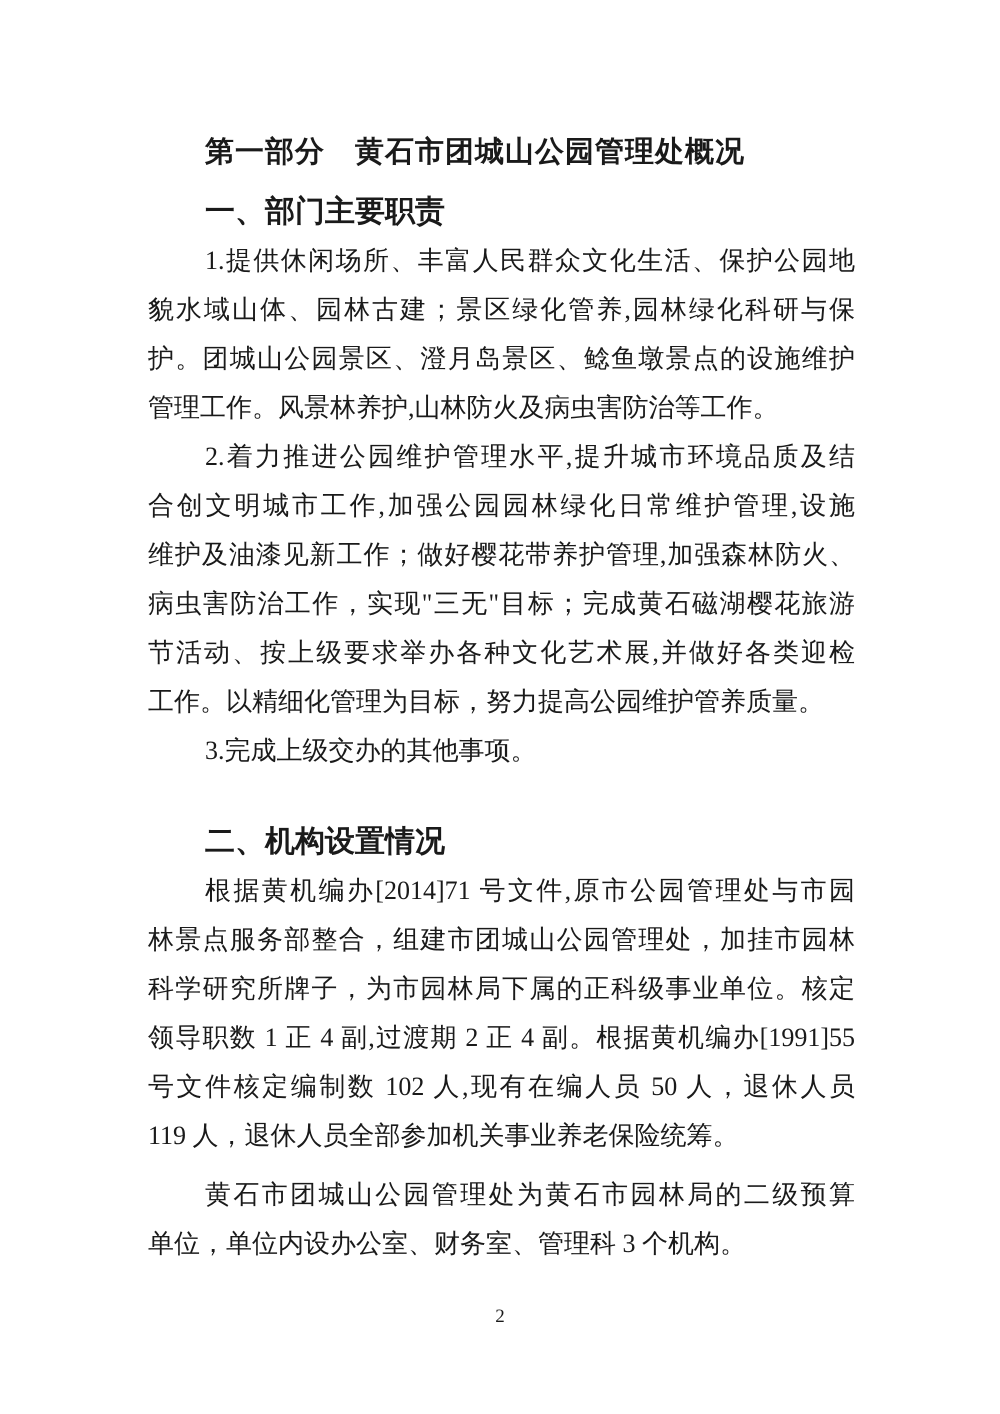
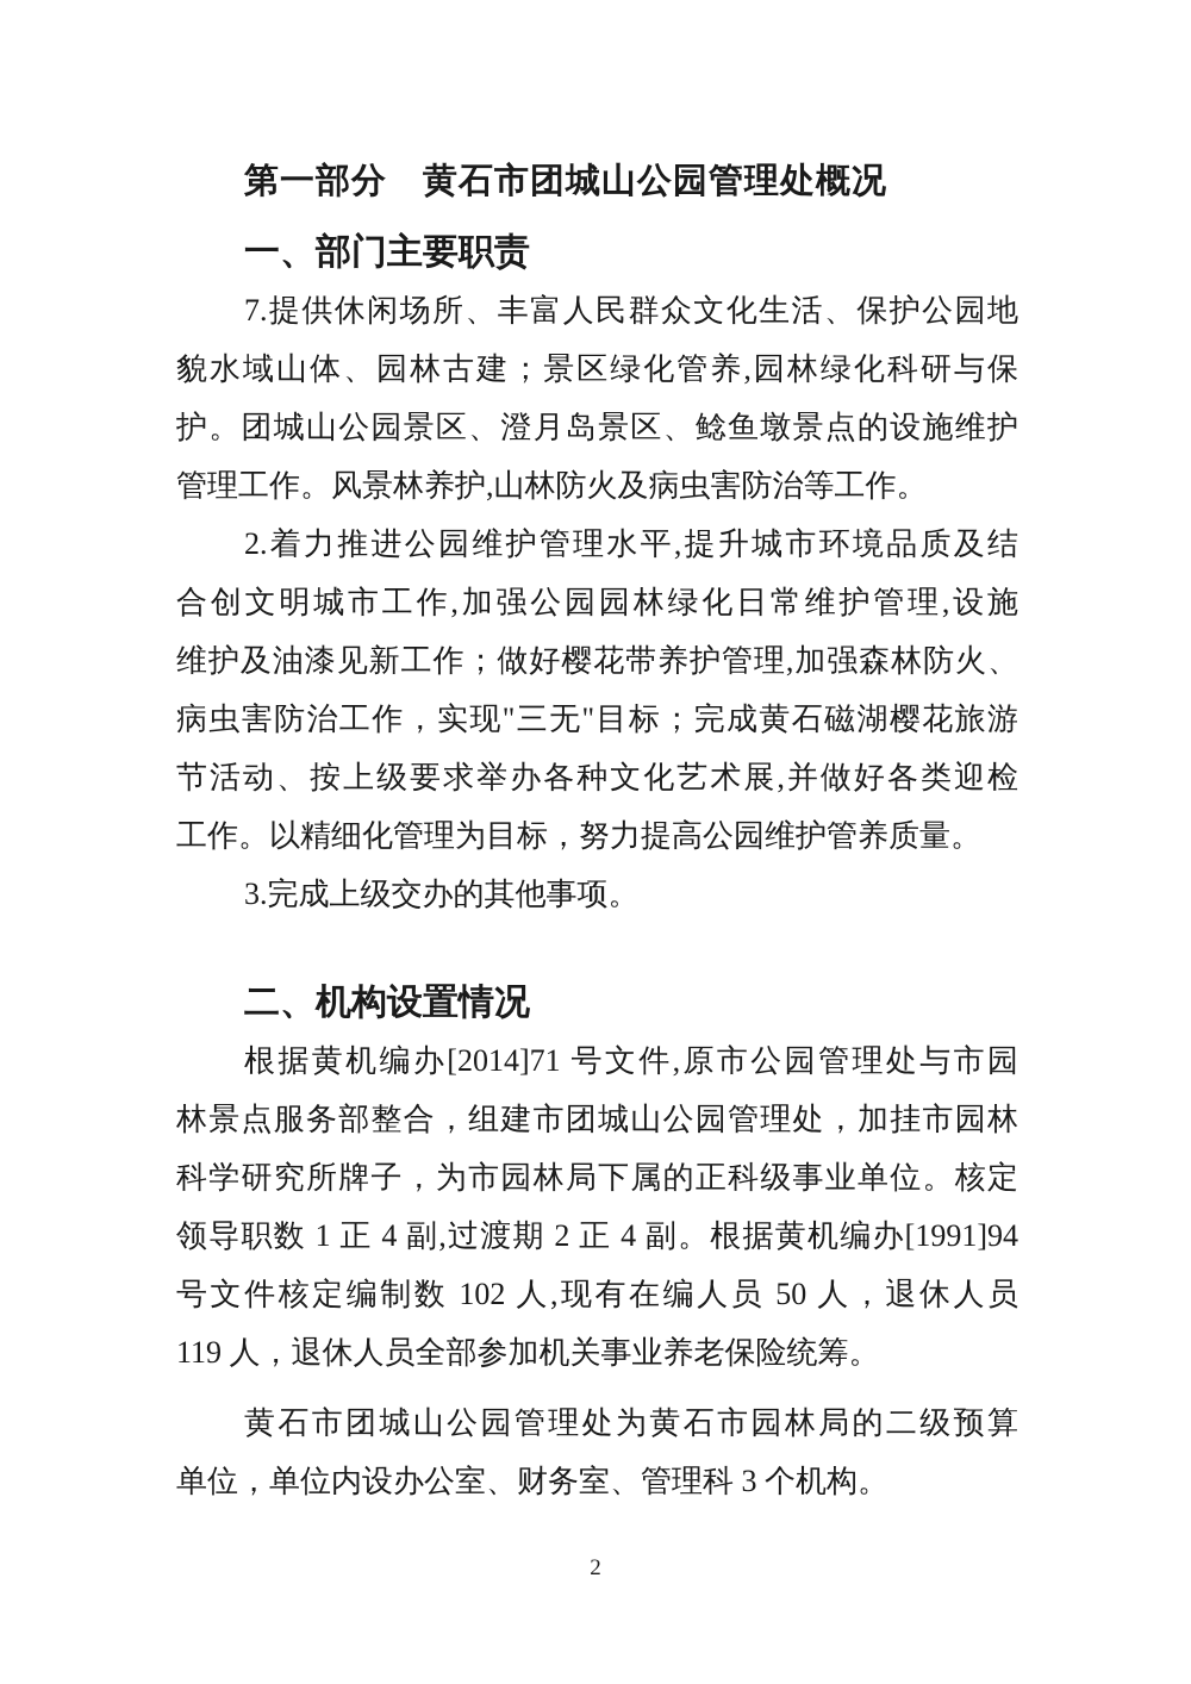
  第一部分 黄石市团城山公园管理处概况
  一、部门主要职责
- 1.提供休闲场所、丰富人民群众文化生活、保护公园地
+ 7.提供休闲场所、丰富人民群众文化生活、保护公园地
  貌水域山体、园林古建；景区绿化管养,园林绿化科研与保
  护。团城山公园景区、澄月岛景区、鲶鱼墩景点的设施维护
  管理工作。风景林养护,山林防火及病虫害防治等工作。
  2.着力推进公园维护管理水平,提升城市环境品质及结
  合创文明城市工作,加强公园园林绿化日常维护管理,设施
  维护及油漆见新工作；做好樱花带养护管理,加强森林防火、
  病虫害防治工作，实现"三无"目标；完成黄石磁湖樱花旅游
  节活动、按上级要求举办各种文化艺术展,并做好各类迎检
  工作。以精细化管理为目标，努力提高公园维护管养质量。
  3.完成上级交办的其他事项。
  二、机构设置情况
  根据黄机编办[2014]71 号文件,原市公园管理处与市园
  林景点服务部整合，组建市团城山公园管理处，加挂市园林
  科学研究所牌子，为市园林局下属的正科级事业单位。核定
- 领导职数 1 正 4 副,过渡期 2 正 4 副。根据黄机编办[1991]55
+ 领导职数 1 正 4 副,过渡期 2 正 4 副。根据黄机编办[1991]94
  号文件核定编制数 102 人,现有在编人员 50 人，退休人员
  119 人，退休人员全部参加机关事业养老保险统筹。
  黄石市团城山公园管理处为黄石市园林局的二级预算
  单位，单位内设办公室、财务室、管理科 3 个机构。
  2
